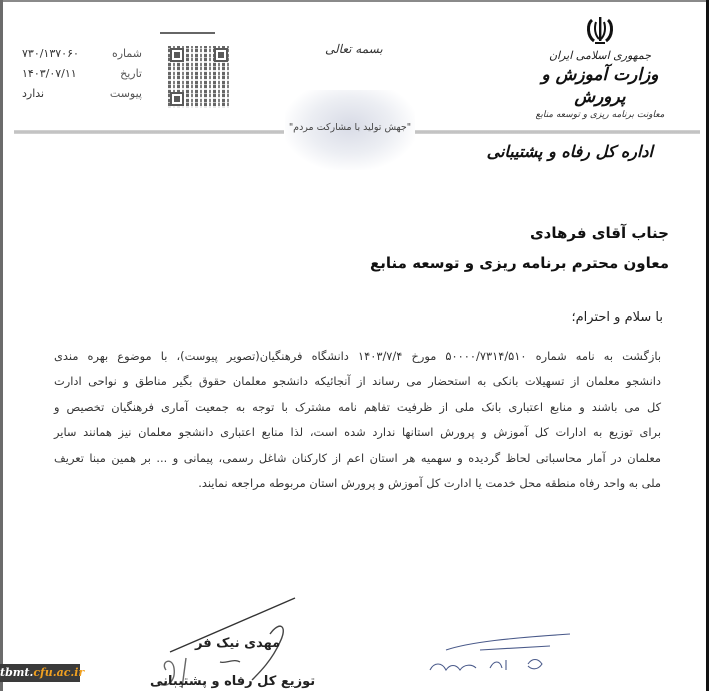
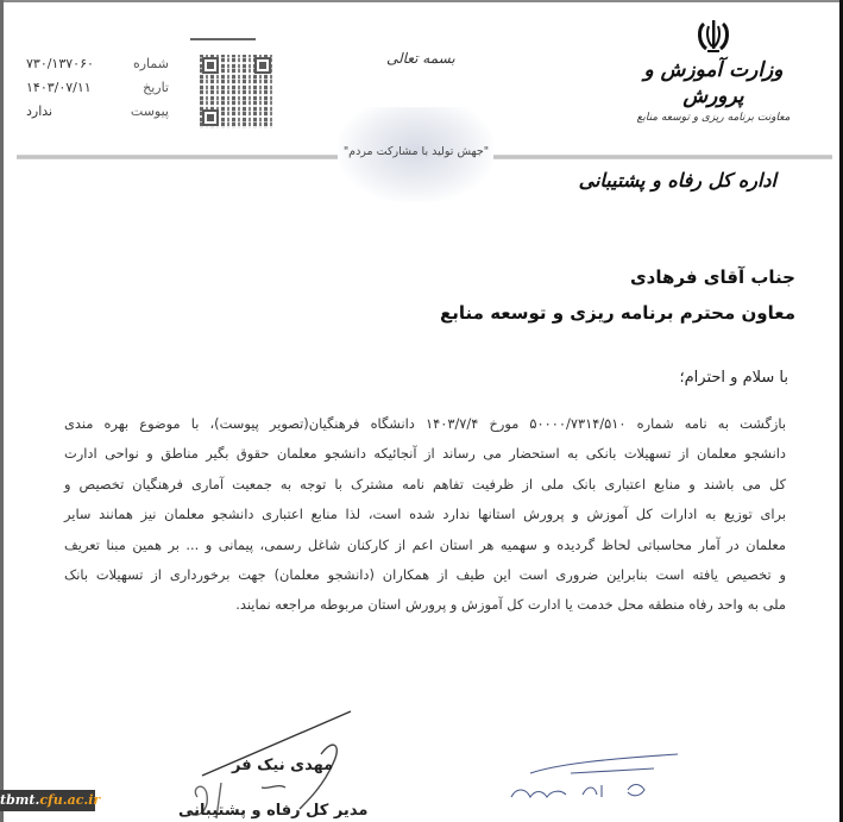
  شماره
  ۷۳۰/۱۳۷۰۶۰
  تاریخ
  ۱۴۰۳/۰۷/۱۱
  پیوست
  ندارد
  بسمه تعالی
  "جهش تولید با مشارکت مردم"
- جمهوری اسلامی ایران
  وزارت آموزش و پرورش
  معاونت برنامه ریزی و توسعه منابع
  اداره کل رفاه و پشتیبانی
  جناب آقای فرهادی
  معاون محترم برنامه ریزی و توسعه منابع
  با سلام و احترام؛
  بازگشت به نامه شماره ۵۰۰۰۰/۷۳۱۴/۵۱۰ مورخ ۱۴۰۳/۷/۴ دانشگاه فرهنگیان(تصویر پیوست)، با موضوع بهره مندی
  دانشجو معلمان از تسهیلات بانکی به استحضار می رساند از آنجائیکه دانشجو معلمان حقوق بگیر مناطق و نواحی ادارت
  کل می باشند و منابع اعتباری بانک ملی از ظرفیت تفاهم نامه مشترک با توجه به جمعیت آماری فرهنگیان تخصیص و
  برای توزیع به ادارات کل آموزش و پرورش استانها ندارد شده است، لذا منابع اعتباری دانشجو معلمان نیز همانند سایر
  معلمان در آمار محاسباتی لحاظ گردیده و سهمیه هر استان اعم از کارکنان شاغل رسمی، پیمانی و ... بر همین مبنا تعریف
+ و تخصیص یافته است بنابراین ضروری است این طیف از همکاران (دانشجو معلمان) جهت برخورداری از تسهیلات بانک
  ملی به واحد رفاه منطقه محل خدمت یا ادارت کل آموزش و پرورش استان مربوطه مراجعه نمایند.
  مهدی نیک فر
- توزیع کل رفاه و پشتیبانی
+ مدیر کل رفاه و پشتیبانی
  tbmt.cfu.ac.ir
